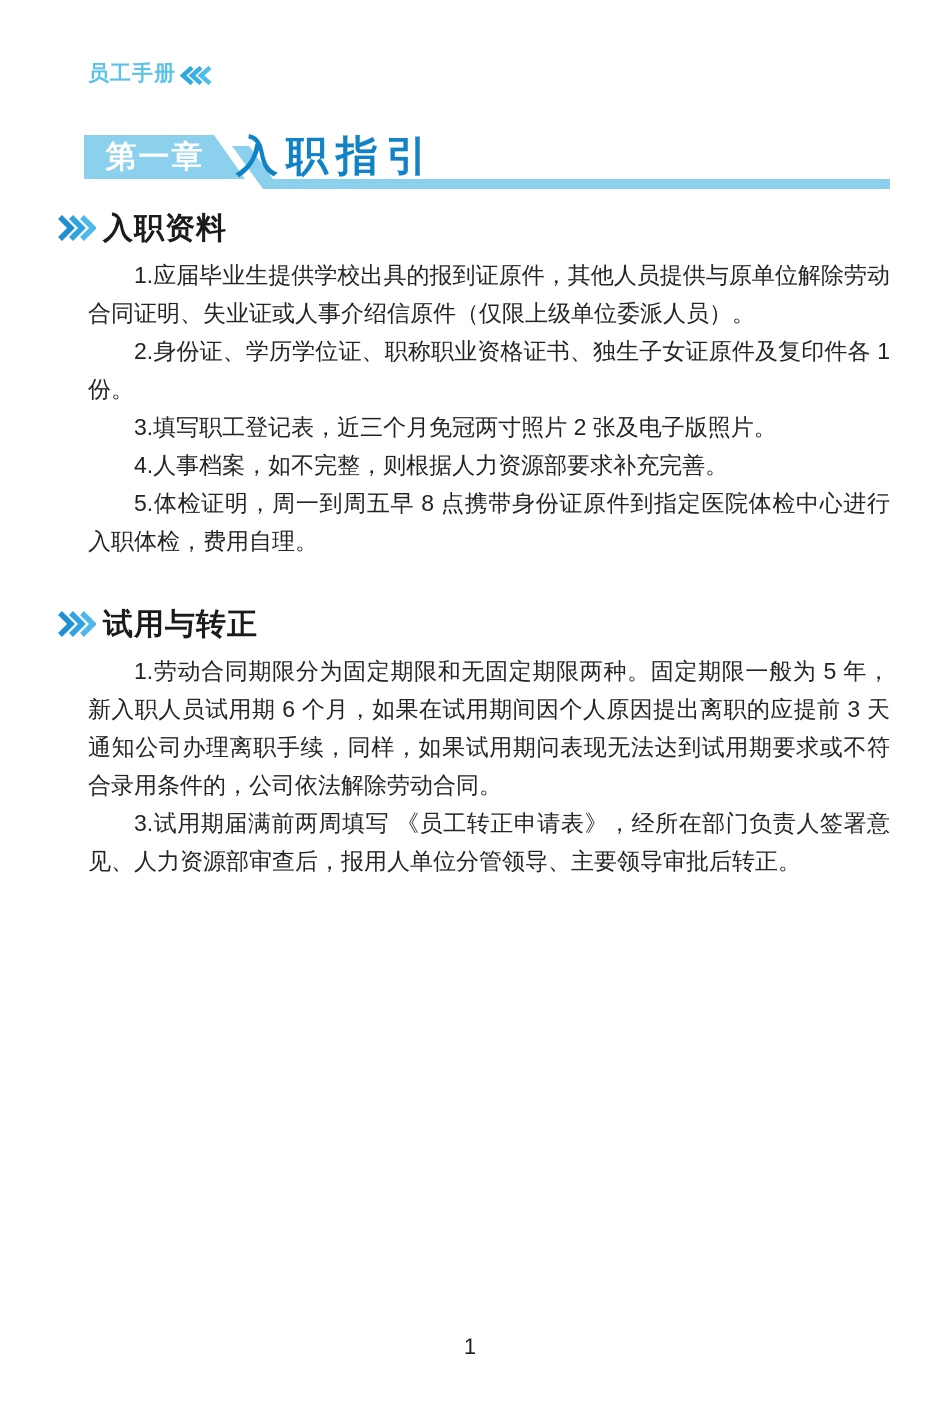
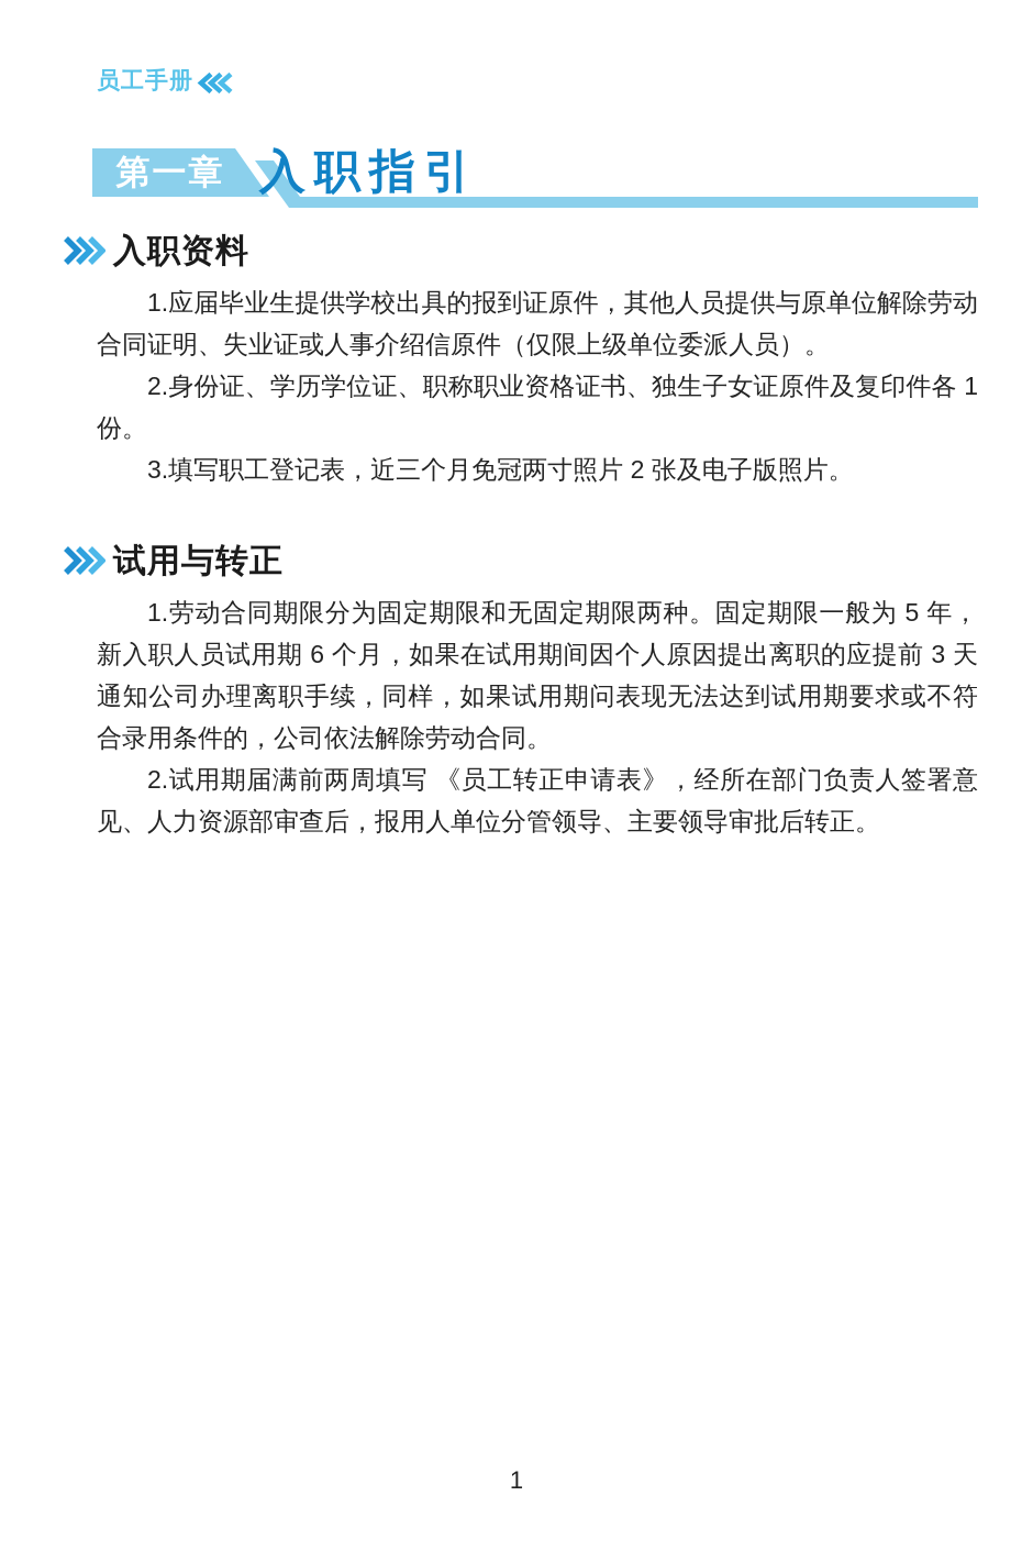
  员工手册
  第一章
  入职指引
  入职资料
  1.应届毕业生提供学校出具的报到证原件，其他人员提供与原单位解除劳动合同证明、失业证或人事介绍信原件（仅限上级单位委派人员）。
  2.身份证、学历学位证、职称职业资格证书、独生子女证原件及复印件各 1 份。
  3.填写职工登记表，近三个月免冠两寸照片 2 张及电子版照片。
- 4.人事档案，如不完整，则根据人力资源部要求补充完善。
- 5.体检证明，周一到周五早 8 点携带身份证原件到指定医院体检中心进行入职体检，费用自理。
  试用与转正
  1.劳动合同期限分为固定期限和无固定期限两种。固定期限一般为 5 年，新入职人员试用期 6 个月，如果在试用期间因个人原因提出离职的应提前 3 天通知公司办理离职手续，同样，如果试用期问表现无法达到试用期要求或不符合录用条件的，公司依法解除劳动合同。
- 3.试用期届满前两周填写 《员工转正申请表》，经所在部门负责人签署意见、人力资源部审查后，报用人单位分管领导、主要领导审批后转正。
+ 2.试用期届满前两周填写 《员工转正申请表》，经所在部门负责人签署意见、人力资源部审查后，报用人单位分管领导、主要领导审批后转正。
  1
